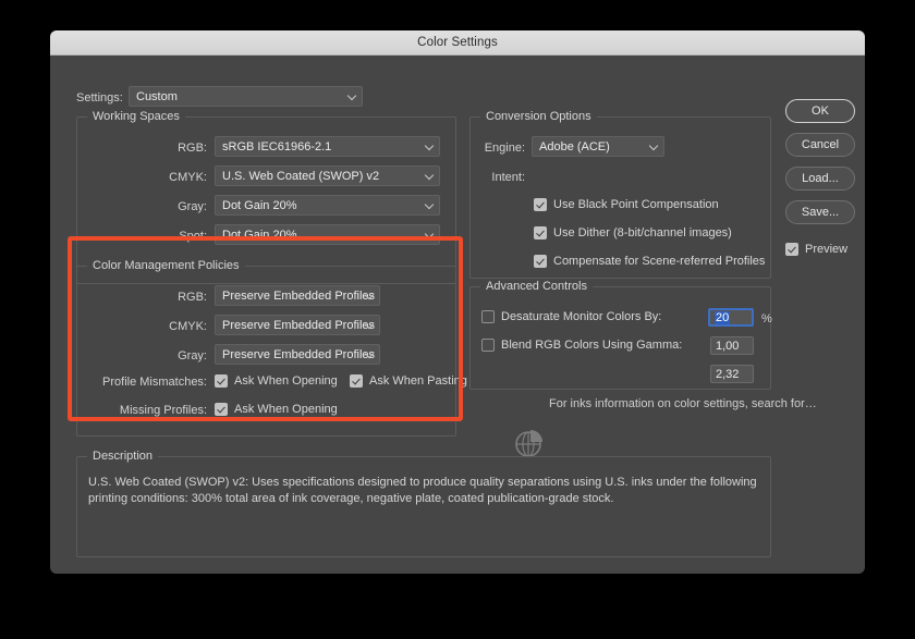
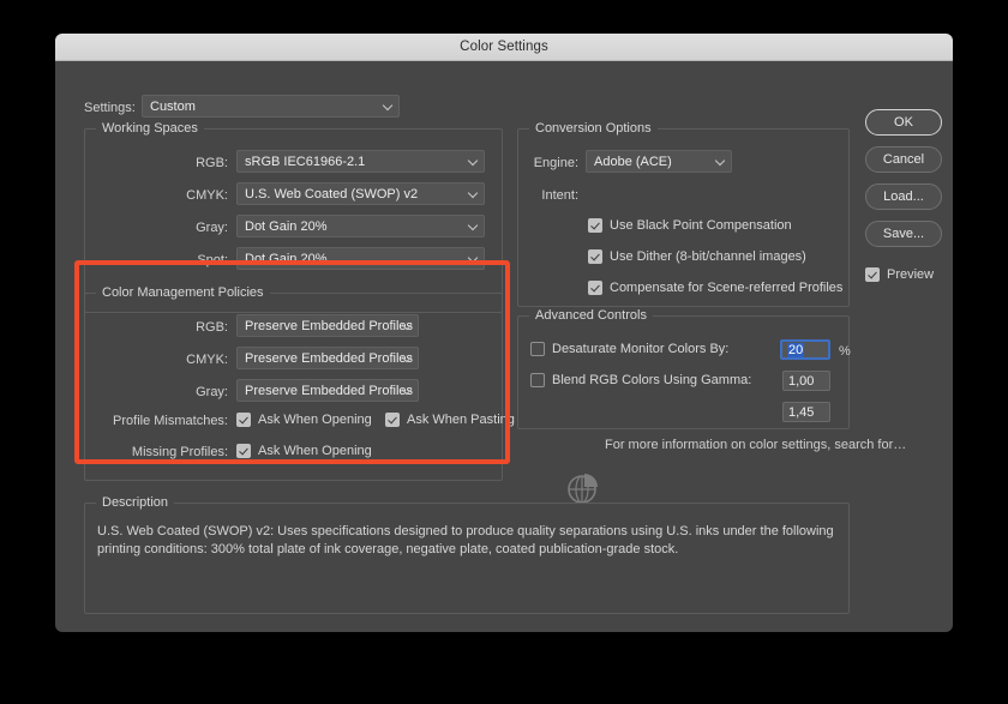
  Color Settings
  Settings:
  Custom
  Working Spaces
  RGB:
  sRGB IEC61966-2.1
  CMYK:
  U.S. Web Coated (SWOP) v2
  Gray:
  Dot Gain 20%
  Spot:
  Dot Gain 20%
  Color Management Policies
  RGB:
  Preserve Embedded Profiles
  CMYK:
  Preserve Embedded Profiles
  Gray:
  Preserve Embedded Profiles
  Profile Mismatches:
  Ask When Opening
  Ask When Pasting
  Missing Profiles:
  Ask When Opening
  Conversion Options
  Engine:
  Adobe (ACE)
  Intent:
  Use Black Point Compensation
  Use Dither (8-bit/channel images)
  Compensate for Scene-referred Profiles
  Advanced Controls
  Desaturate Monitor Colors By:
  20
  %
  Blend RGB Colors Using Gamma:
  1,00
- 2,32
+ 1,45
- For inks information on color settings, search for…
+ For more information on color settings, search for…
  Description
- U.S. Web Coated (SWOP) v2: Uses specifications designed to produce quality separations using U.S. inks under the following printing conditions: 300% total area of ink coverage, negative plate, coated publication-grade stock.
+ U.S. Web Coated (SWOP) v2: Uses specifications designed to produce quality separations using U.S. inks under the following printing conditions: 300% total plate of ink coverage, negative plate, coated publication-grade stock.
  OK
  Cancel
  Load...
  Save...
  Preview
